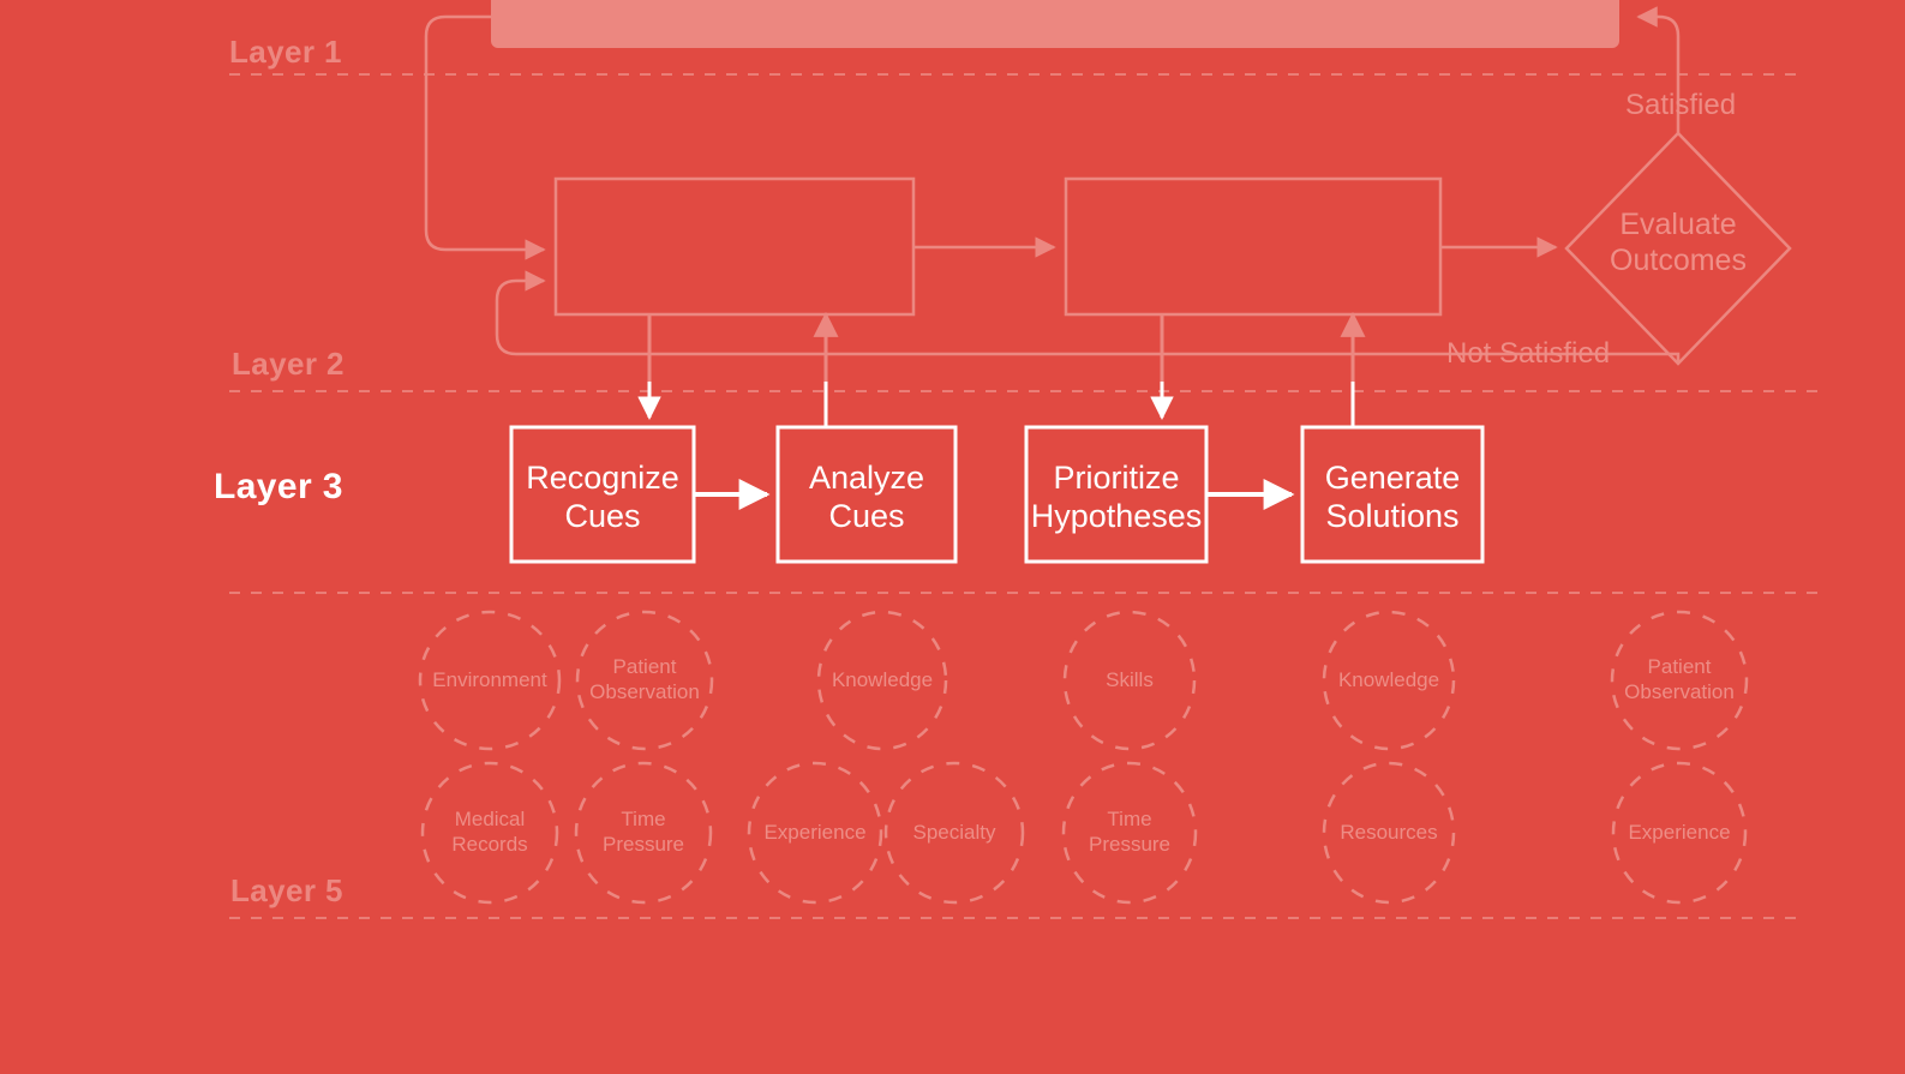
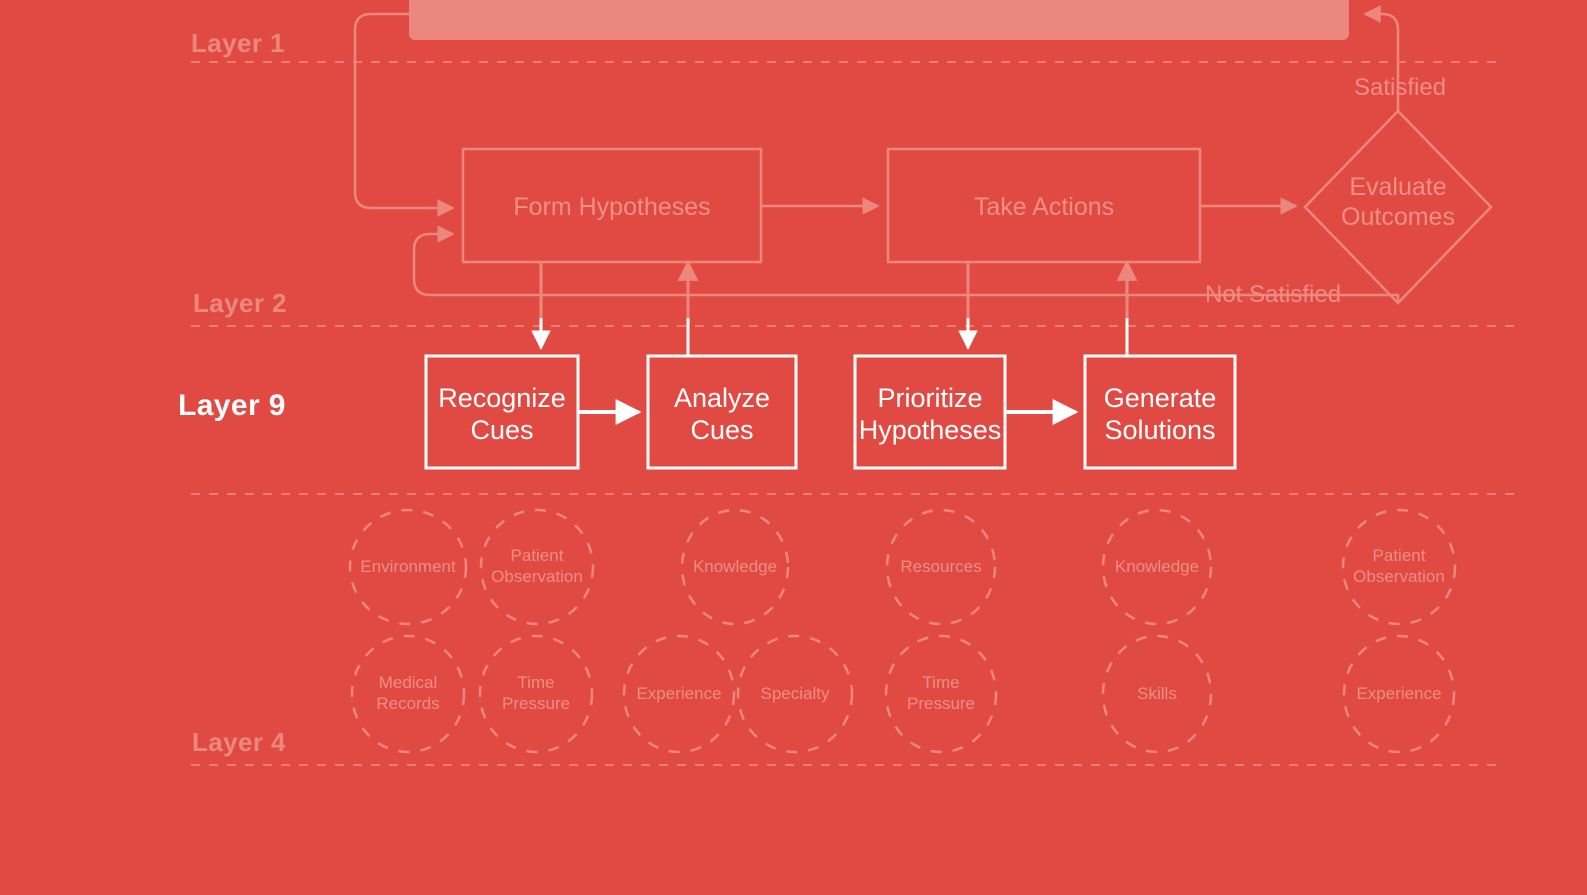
  Layer 1
  Layer 2
- Layer 3
+ Layer 9
- Layer 5
+ Layer 4
+ Form Hypotheses
+ Take Actions
  Evaluate
  Outcomes
  Satisfied
  Not Satisfied
  Recognize
  Cues
  Analyze
  Cues
  Prioritize
  Hypotheses
  Generate
  Solutions
  Environment
  Patient
  Observation
  Knowledge
- Skills
+ Resources
  Knowledge
  Patient
  Observation
  Medical
  Records
  Time
  Pressure
  Experience
  Specialty
  Time
  Pressure
- Resources
+ Skills
  Experience
